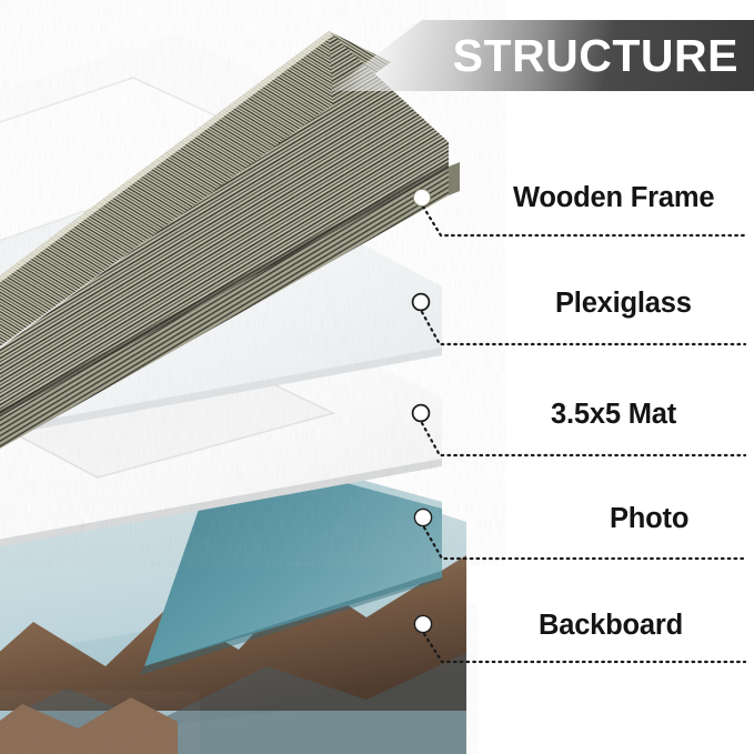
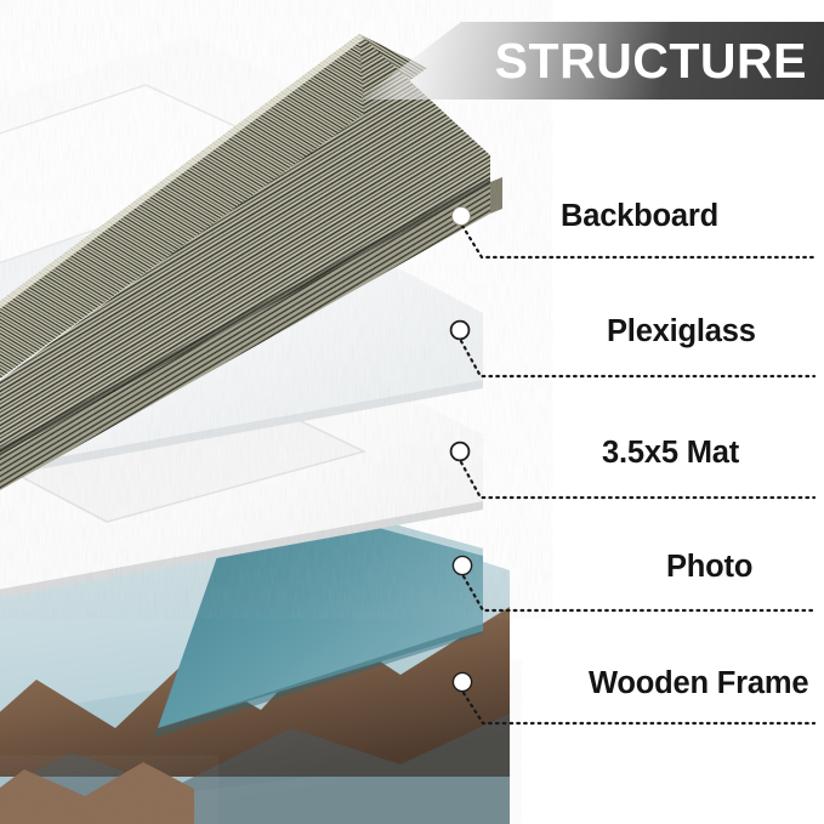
  STRUCTURE
- Wooden Frame
+ Backboard
  Plexiglass
  3.5x5 Mat
  Photo
- Backboard
+ Wooden Frame
